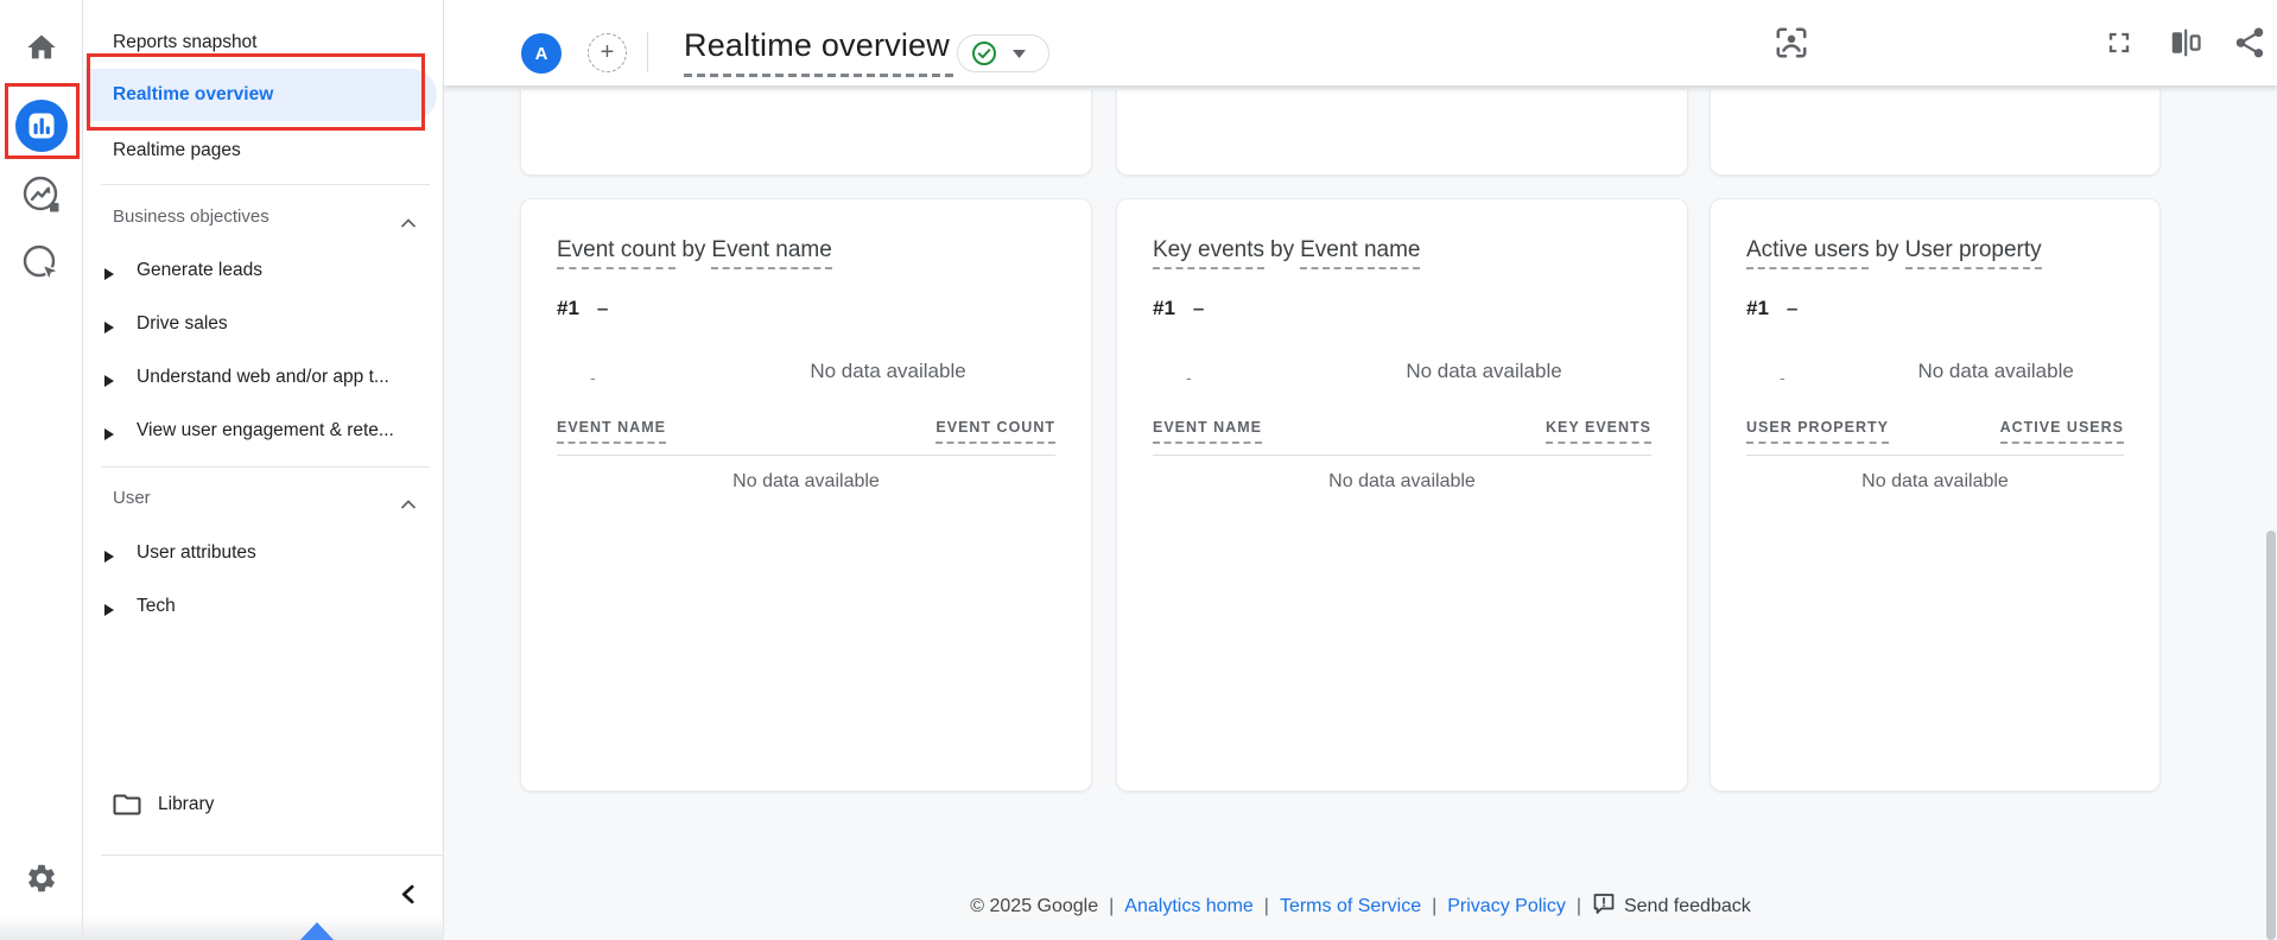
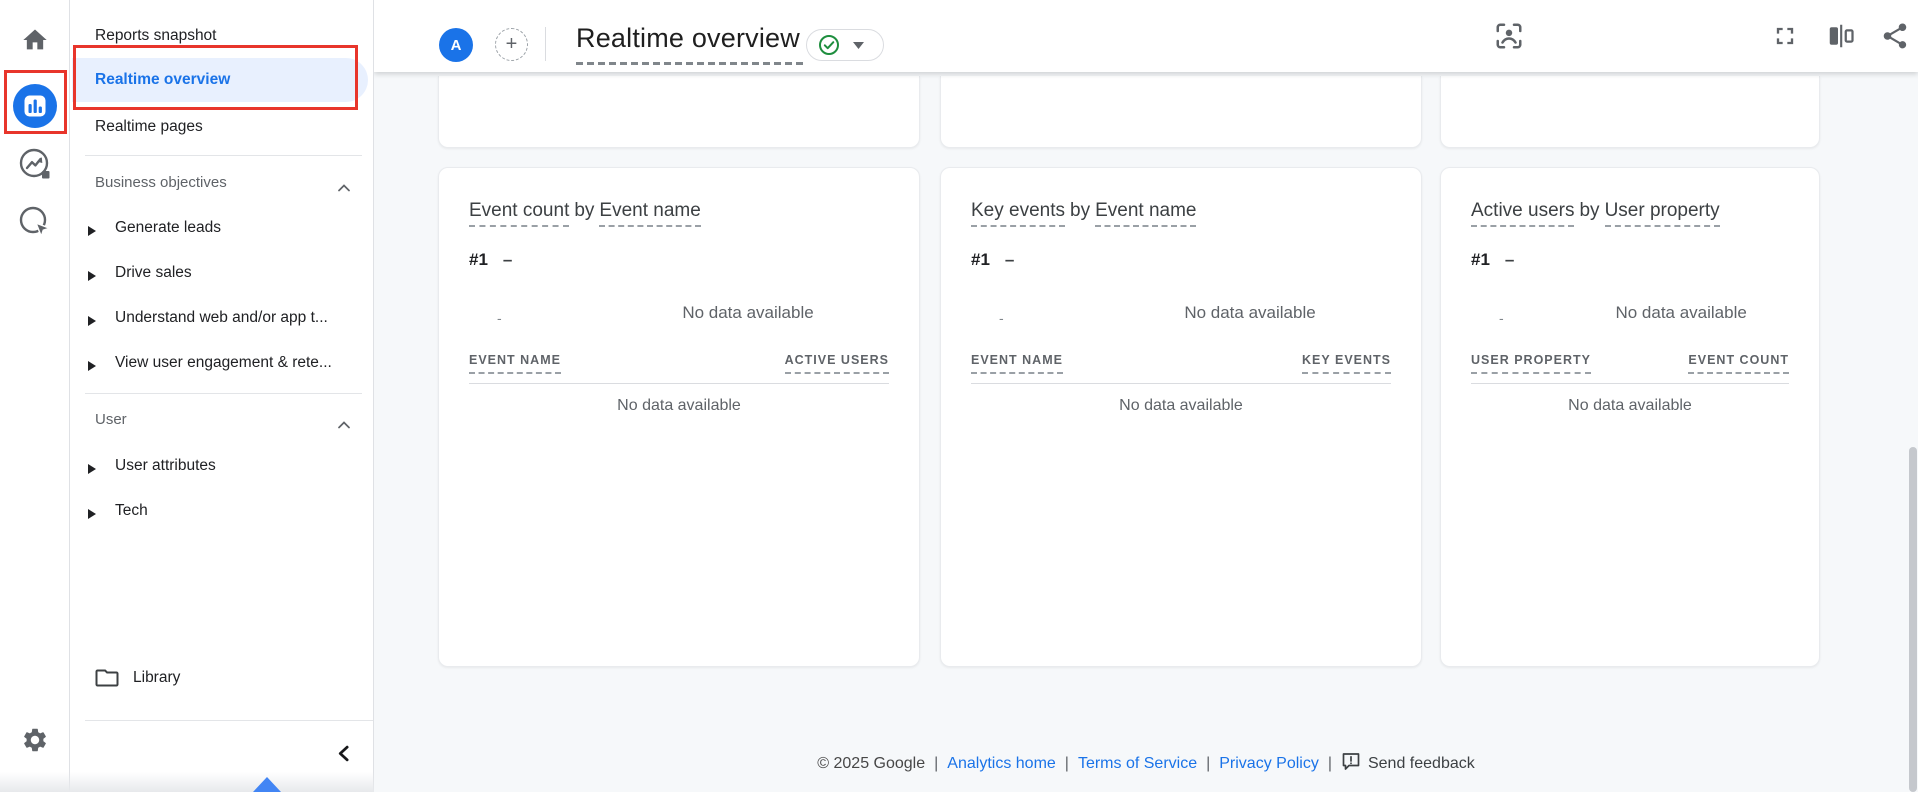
  A
  +
  Realtime overview
  Event count by Event name
  #1 –
  -
  No data available
  EVENT NAME
- EVENT COUNT
+ ACTIVE USERS
  No data available
  Key events by Event name
  #1 –
  -
  No data available
  EVENT NAME
  KEY EVENTS
  No data available
  Active users by User property
  #1 –
  -
  No data available
  USER PROPERTY
- ACTIVE USERS
+ EVENT COUNT
  No data available
  © 2025 Google
  |
  Analytics home
  |
  Terms of Service
  |
  Privacy Policy
  |
  Send feedback
  Reports snapshot
  Realtime overview
  Realtime pages
  Business objectives
  Generate leads
  Drive sales
  Understand web and/or app t...
  View user engagement & rete...
  User
  User attributes
  Tech
  Library
